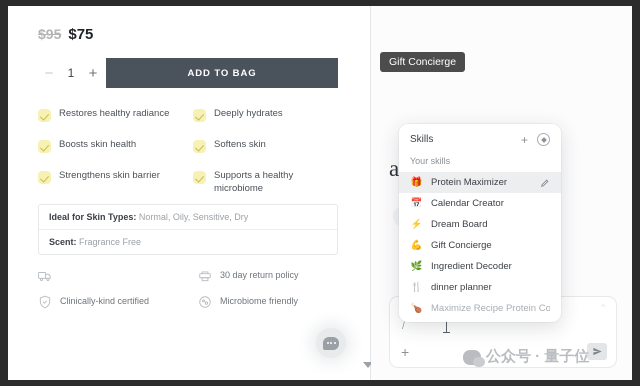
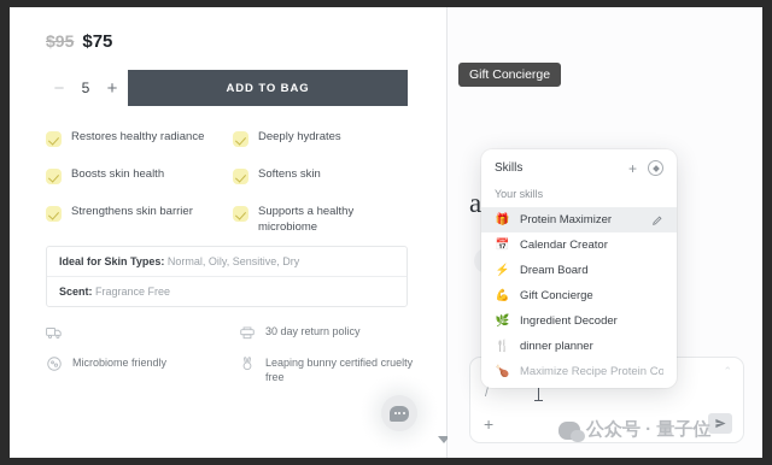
  $95
  $75
  −
- 1
+ 5
  +
  ADD TO BAG
  Restores healthy radiance
  Deeply hydrates
  Boosts skin health
  Softens skin
  Strengthens skin barrier
  Supports a healthy microbiome
  Ideal for Skin Types: Normal, Oily, Sensitive, Dry
  Scent: Fragrance Free
  30 day return policy
- Clinically-kind certified
  Microbiome friendly
+ Leaping bunny certified cruelty free
  ⌃
  /
  +
  Gift Concierge
  Skills
  +
  Your skills
  🎁
  Protein Maximizer
  📅
  Calendar Creator
  ⚡
  Dream Board
  💪
  Gift Concierge
  🌿
  Ingredient Decoder
  🍴
  dinner planner
  🍗
  Maximize Recipe Protein Co
  公众号 · 量子位
